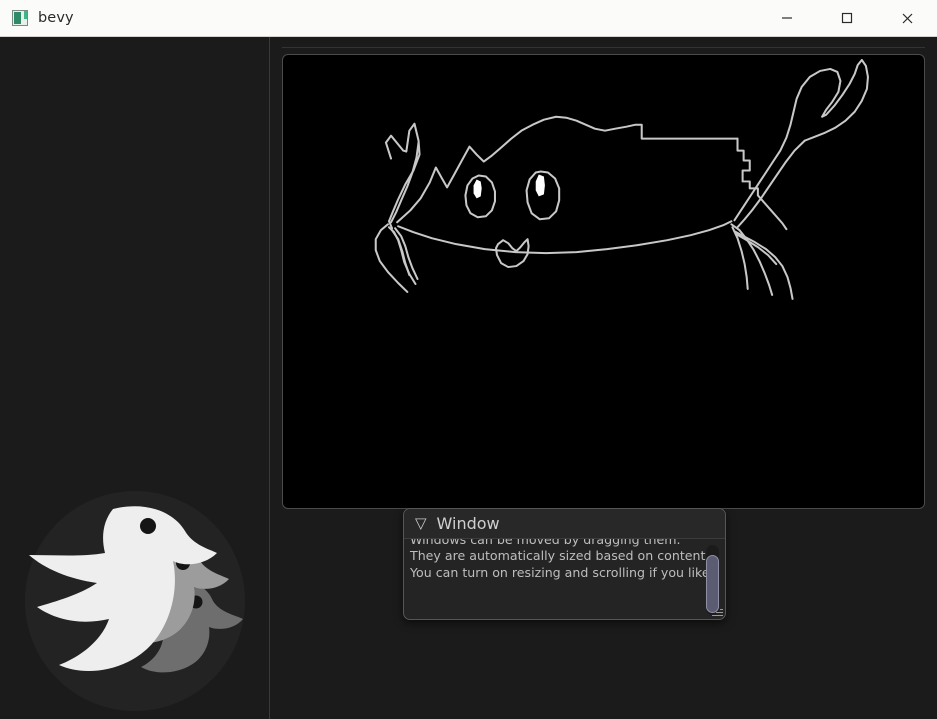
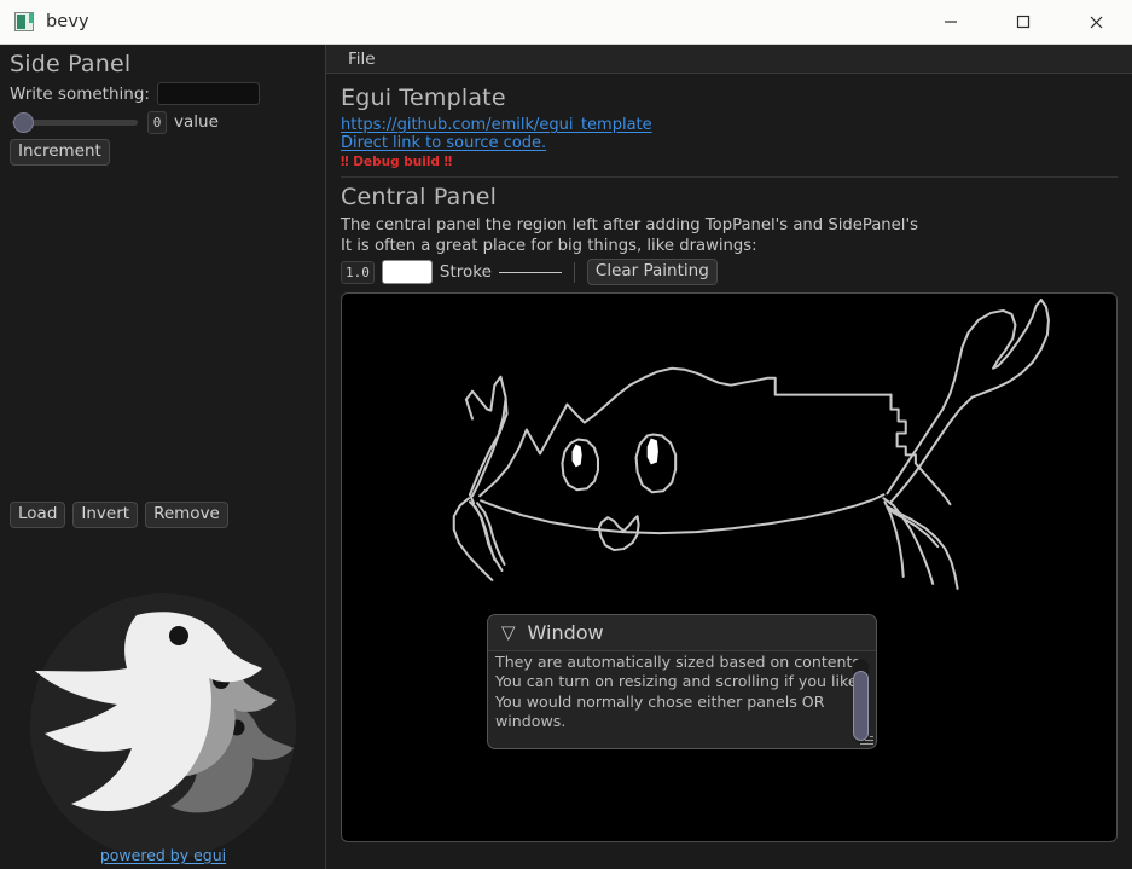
  bevy
+ Side Panel
+ Write something:
+ 0
+ value
+ Increment
+ Load
+ Invert
+ Remove
+ powered by egui
+ File
+ Egui Template
+ https://github.com/emilk/egui_template
+ Direct link to source code.
+ ‼ Debug build ‼
+ Central Panel
+ The central panel the region left after adding TopPanel's and SidePanel's
+ It is often a great place for big things, like drawings:
+ 1.0
+ Stroke
+ Clear Painting
  ▽
  Window
- Windows can be moved by dragging them.
  They are automatically sized based on content
  You can turn on resizing and scrolling if you lik
+ You would normally chose either panels OR
+ windows.
